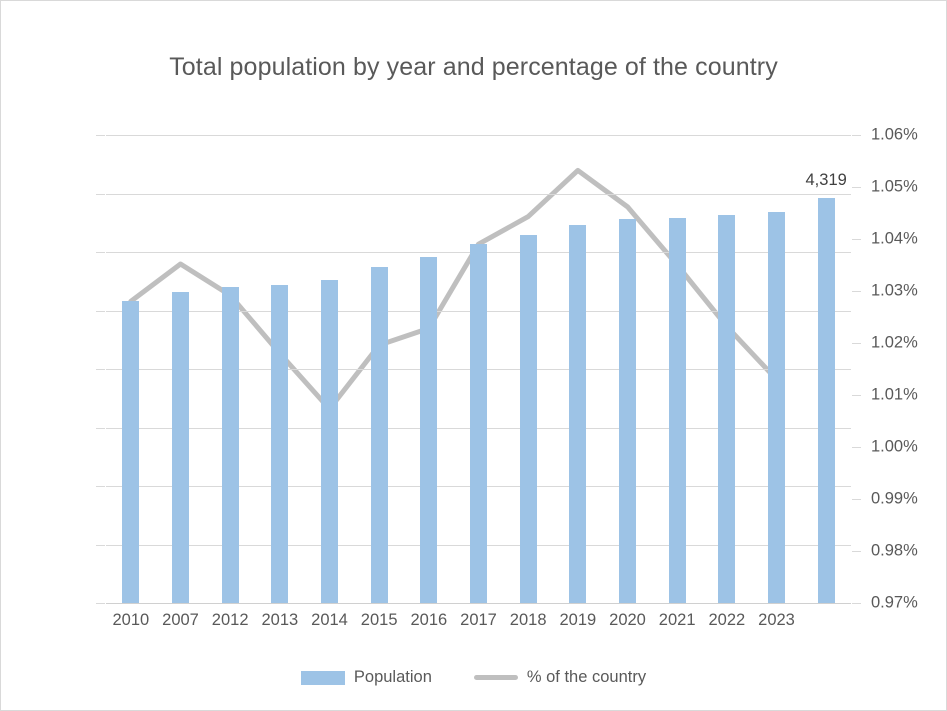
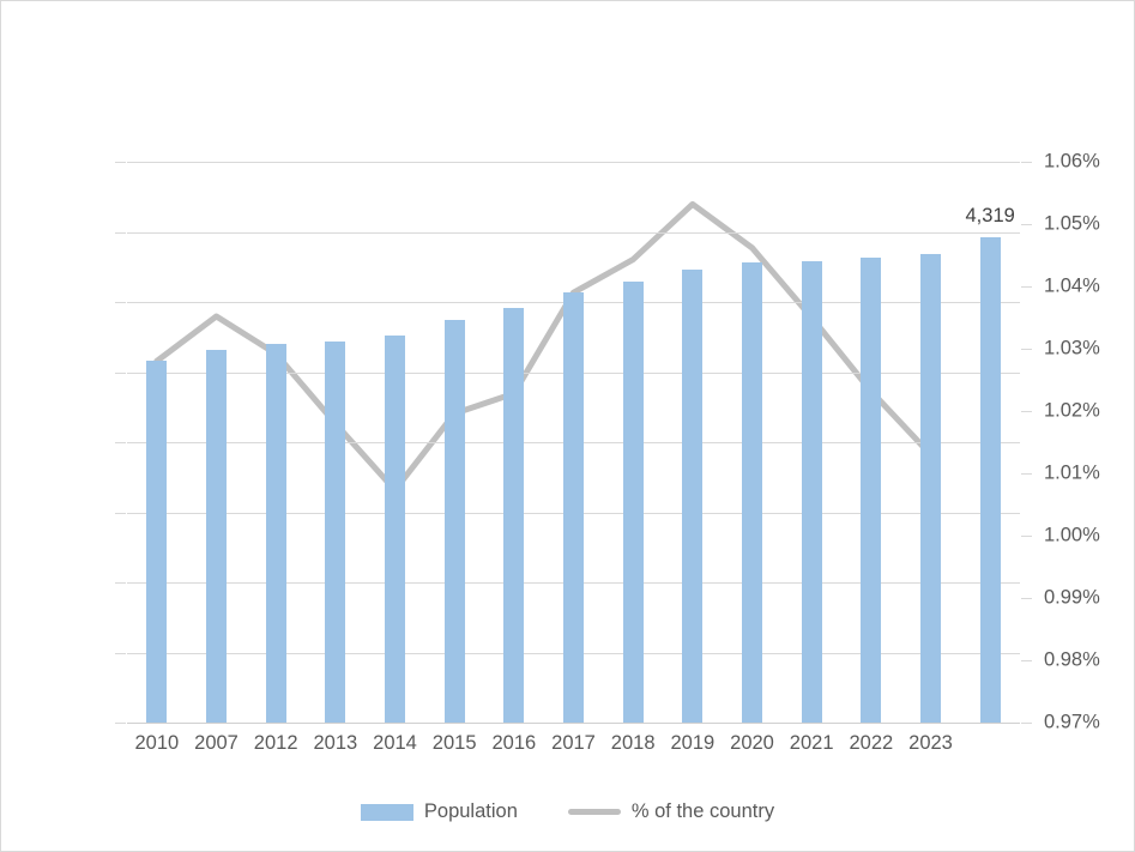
- Total population by year and percentage of the country
  1.06%
  1.05%
  1.04%
  1.03%
  1.02%
  1.01%
  1.00%
  0.99%
  0.98%
  0.97%
  2010
  2007
  2012
  2013
  2014
  2015
  2016
  2017
  2018
  2019
  2020
  2021
  2022
  2023
  4,319
  Population
  % of the country
